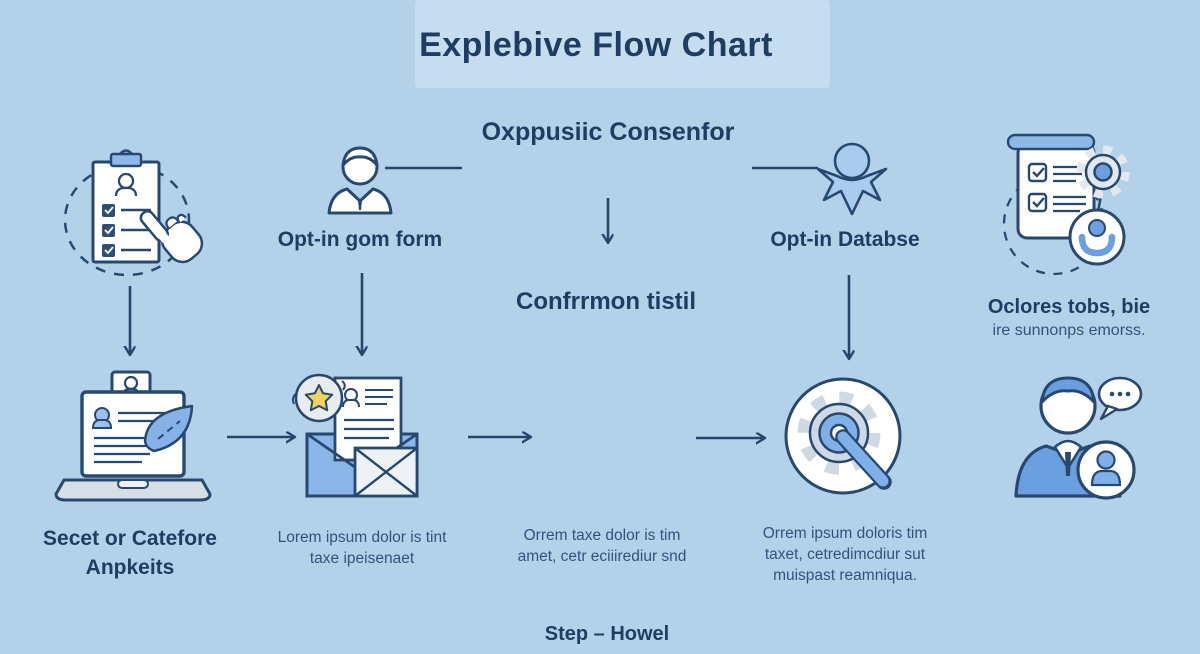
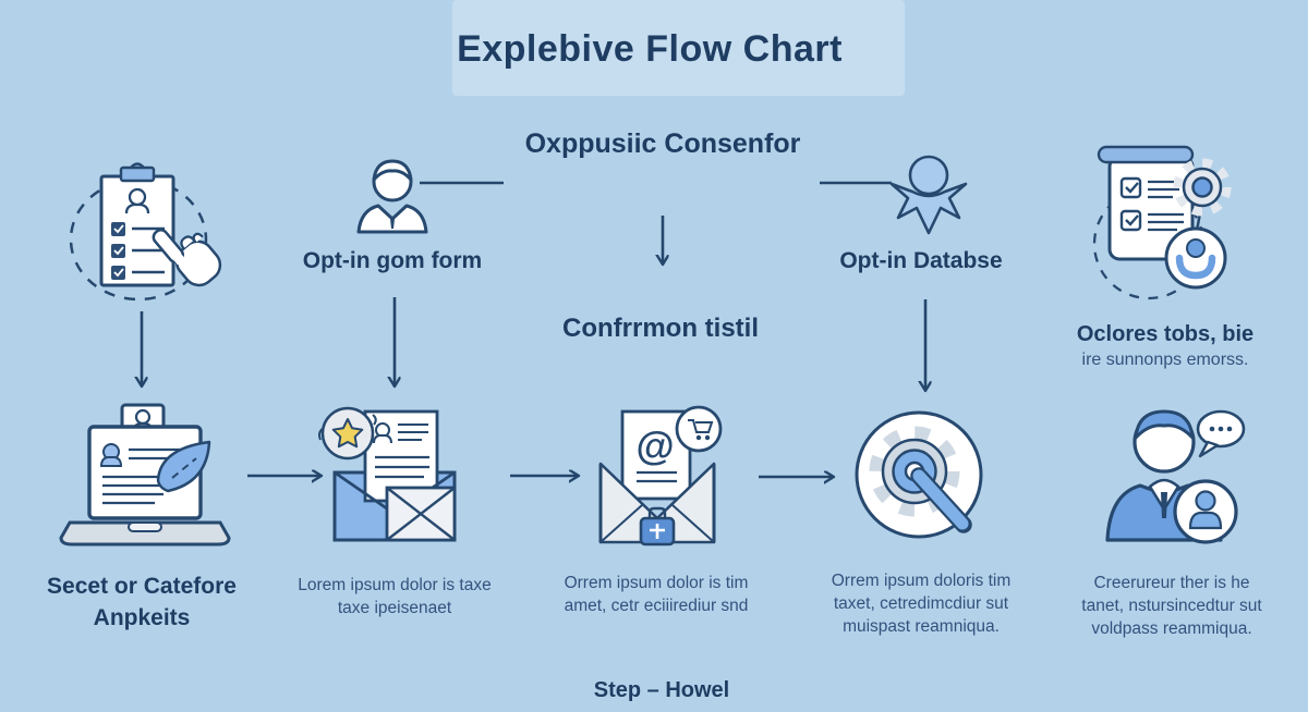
  Explebive Flow Chart
  Oxppusiic Consenfor
  Confrrmon tistil
  Opt-in gom form
  Opt-in Databse
  Oclores tobs, bie
  ire sunnonps emorss.
  Secet or Catefore
  Anpkeits
- Lorem ipsum dolor is tint
+ Lorem ipsum dolor is taxe
  taxe ipeisenaet
+ @
- Orrem taxe dolor is tim
+ Orrem ipsum dolor is tim
  amet, cetr eciiirediur snd
  Orrem ipsum doloris tim
  taxet, cetredimcdiur sut
  muispast reamniqua.
+ Creerureur ther is he
+ tanet, nstursincedtur sut
+ voldpass reammiqua.
  Step – Howel
